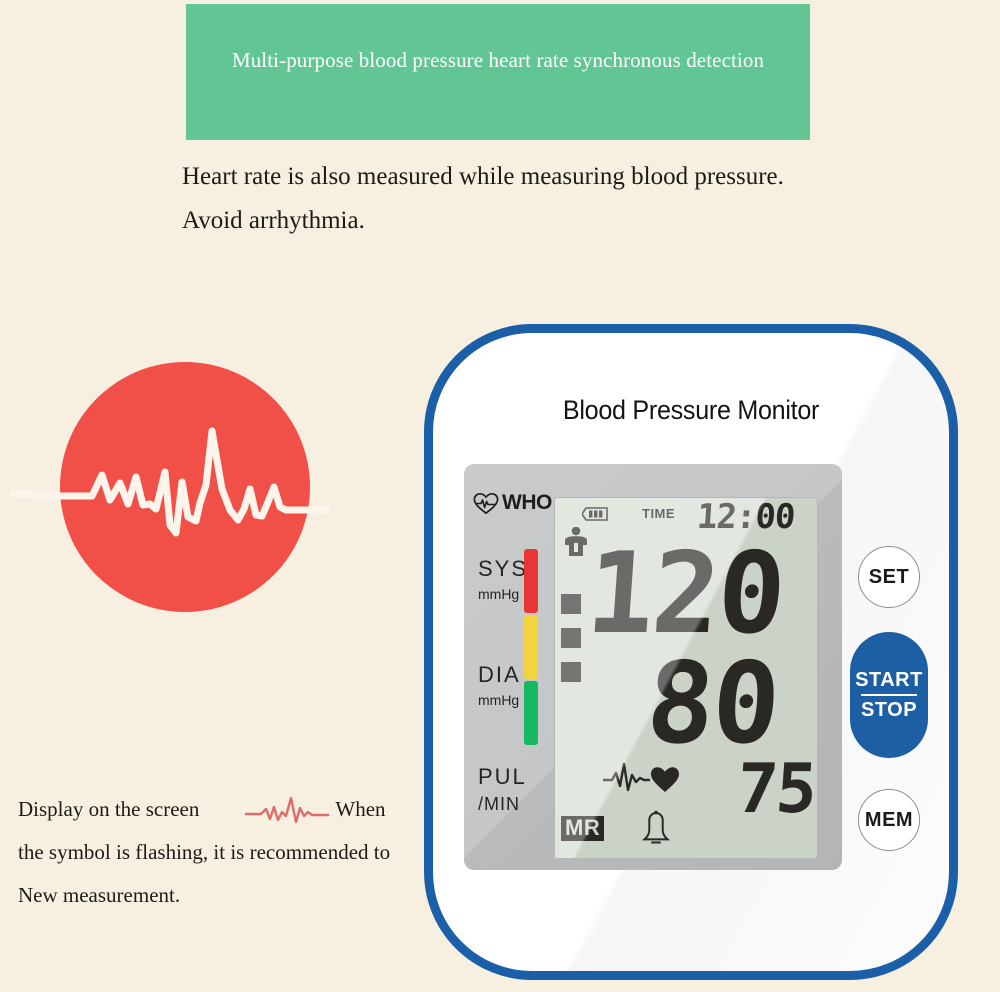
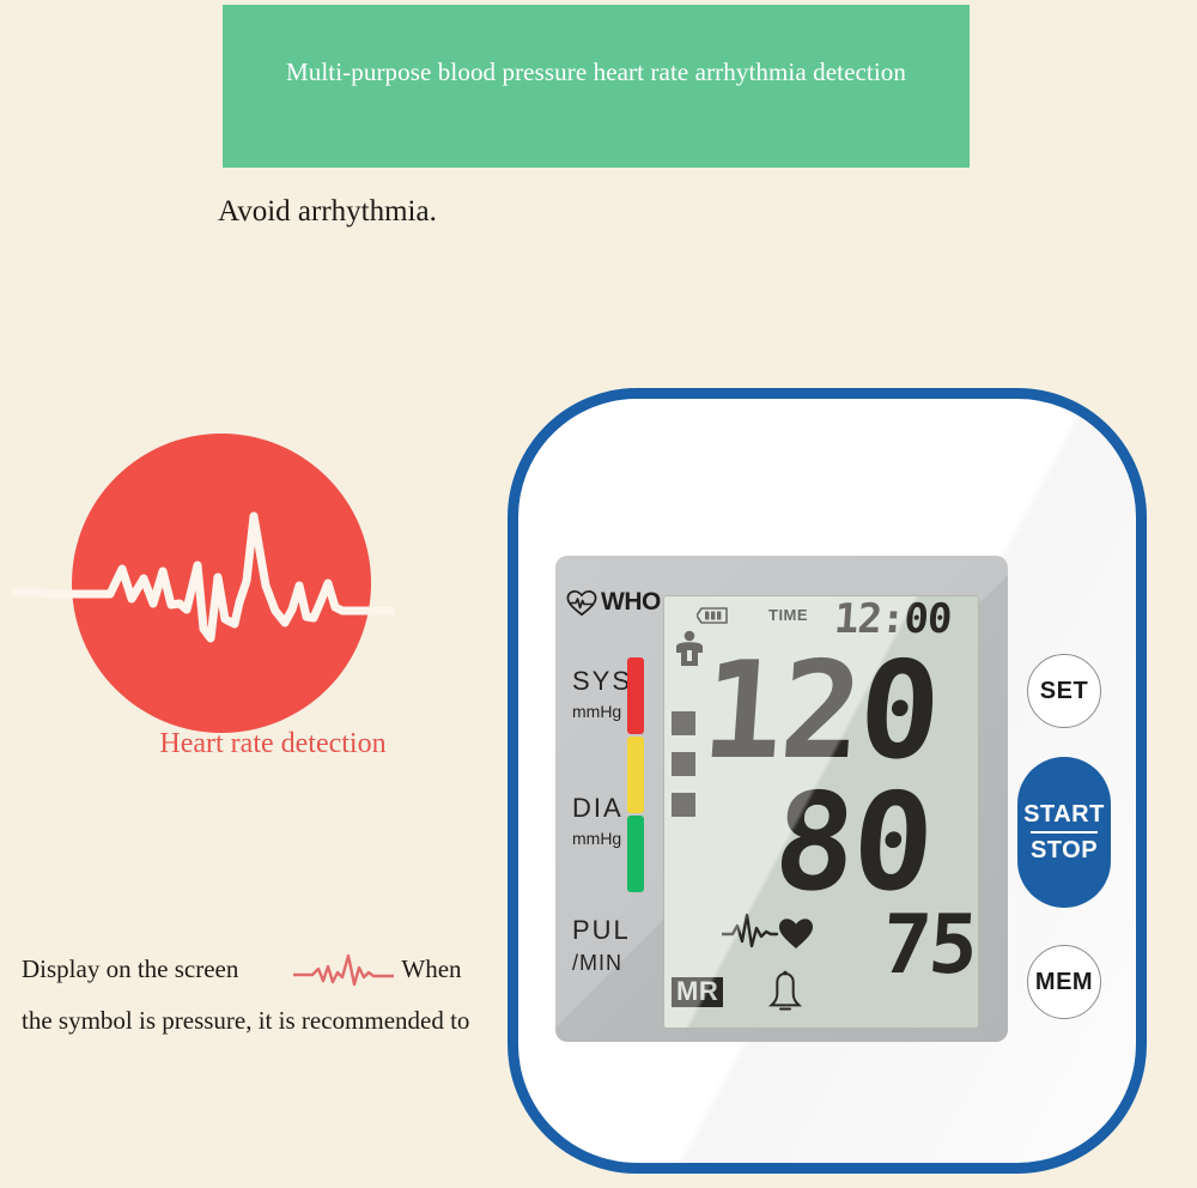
- Multi-purpose blood pressure heart rate synchronous detection
+ Multi-purpose blood pressure heart rate arrhythmia detection
- Heart rate is also measured while measuring blood pressure.
  Avoid arrhythmia.
+ Heart rate detection
  Display on the screen
  When
- the symbol is flashing, it is recommended to
+ the symbol is pressure, it is recommended to
- New measurement.
- Blood Pressure Monitor
  WHO
  SYS
  mmHg
  DIA
  mmHg
  PUL
  /MIN
  SET
  START
  STOP
  MEM
